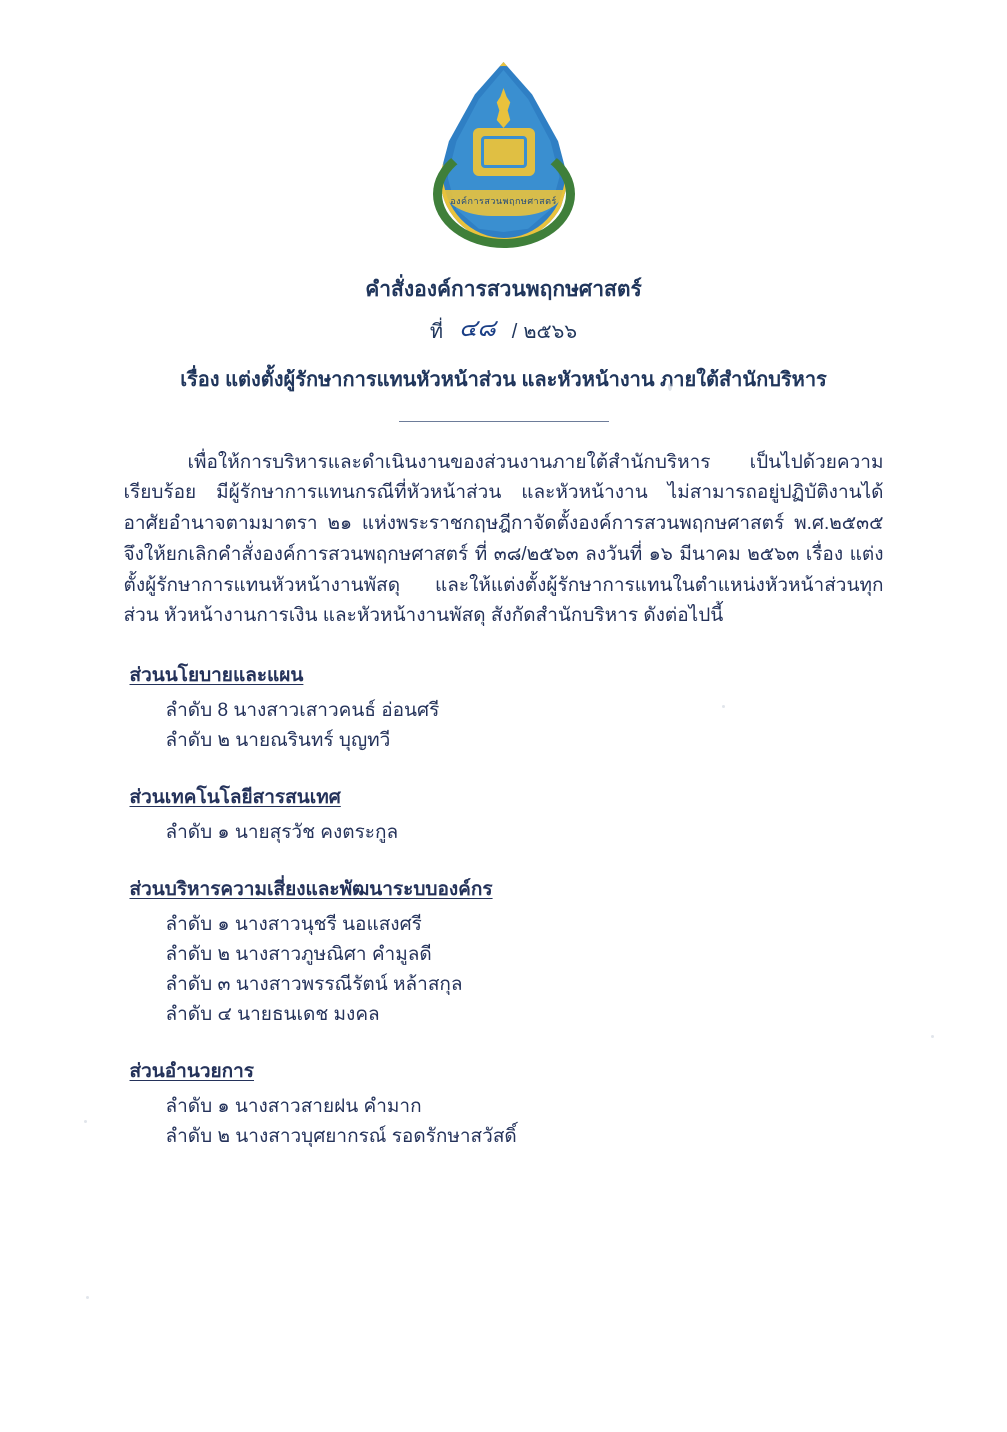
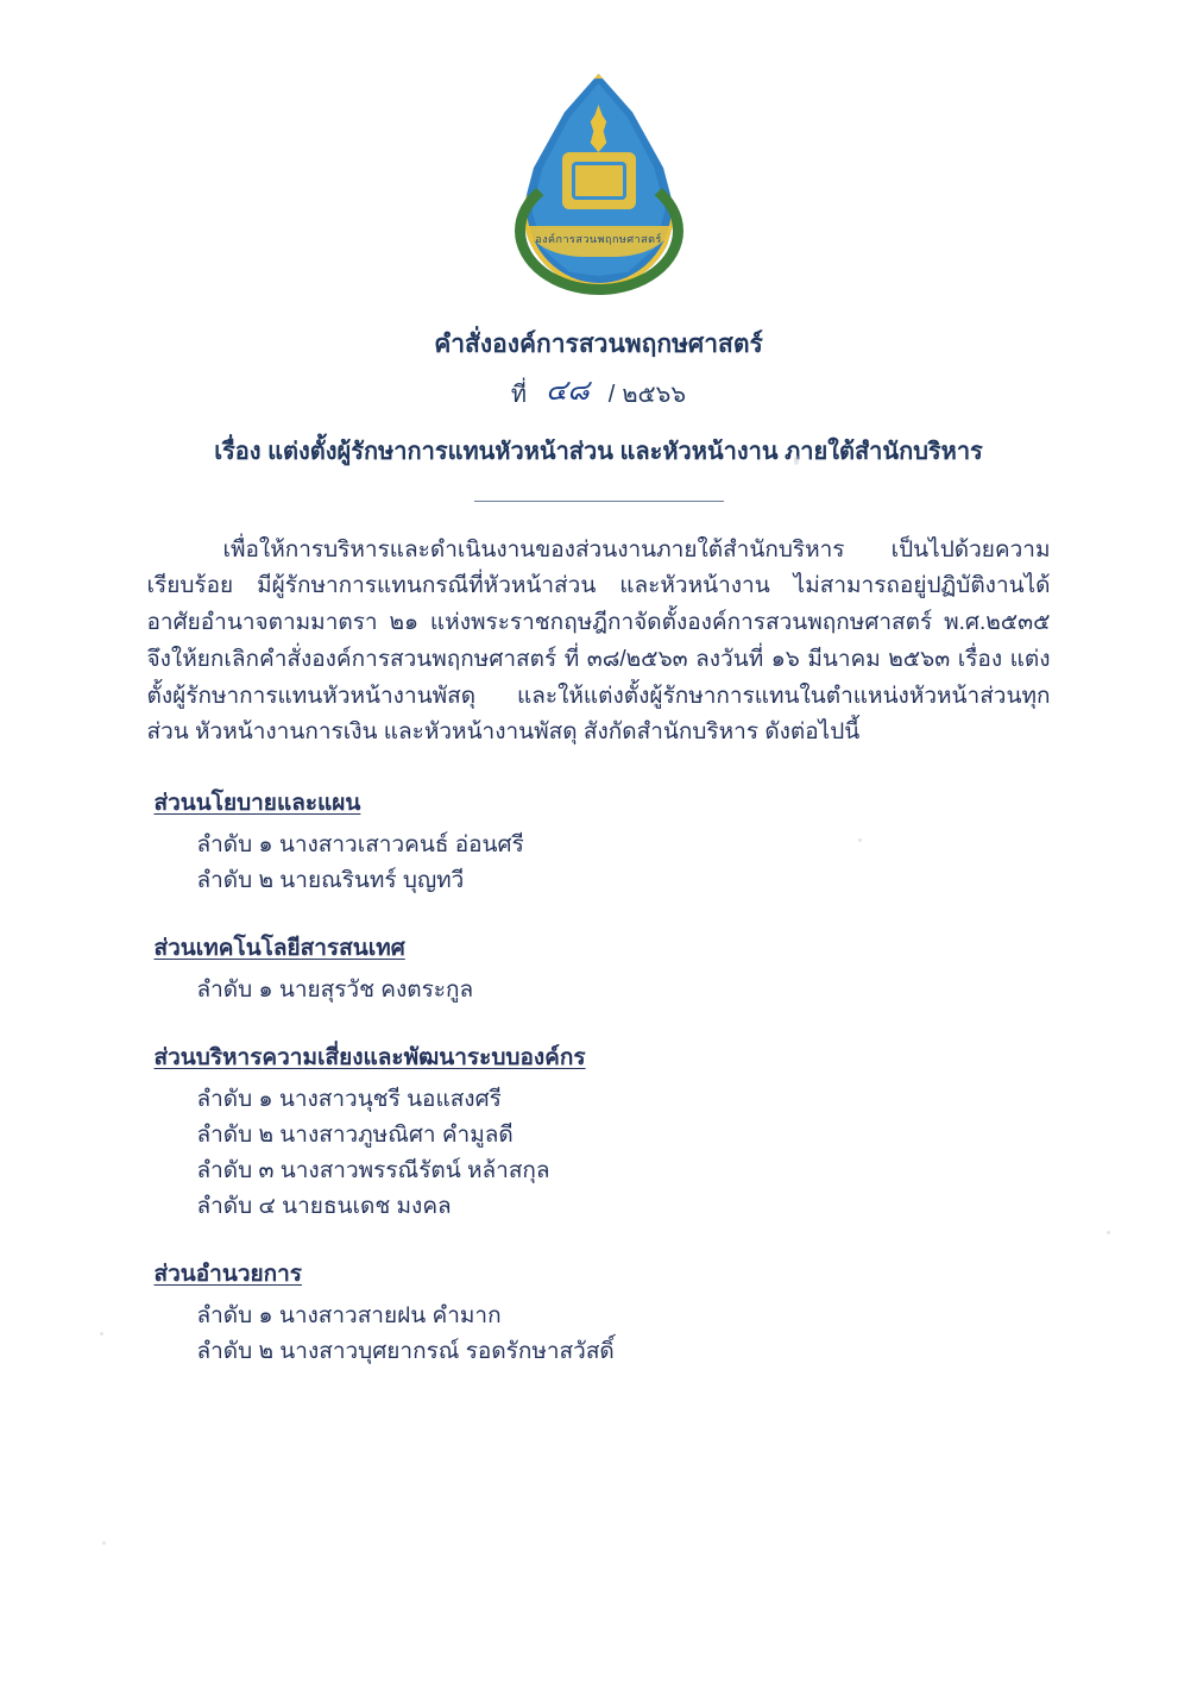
  องค์การสวนพฤกษศาสตร์
  คำสั่งองค์การสวนพฤกษศาสตร์
  ที่
  ๔๘
  /
  ๒๕๖๖
  เรื่อง แต่งตั้งผู้รักษาการแทนหัวหน้าส่วน และหัวหน้างาน ภายใต้สำนักบริหาร
  เพื่อให้การบริหารและดำเนินงานของส่วนงานภายใต้สำนักบริหาร เป็นไปด้วยความเรียบร้อย มีผู้รักษาการแทนกรณีที่หัวหน้าส่วน และหัวหน้างาน ไม่สามารถอยู่ปฏิบัติงานได้ อาศัยอำนาจตามมาตรา ๒๑ แห่งพระราชกฤษฎีกาจัดตั้งองค์การสวนพฤกษศาสตร์ พ.ศ.๒๕๓๕ จึงให้ยกเลิกคำสั่งองค์การสวนพฤกษศาสตร์ ที่ ๓๘/๒๕๖๓ ลงวันที่ ๑๖ มีนาคม ๒๕๖๓ เรื่อง แต่งตั้งผู้รักษาการแทนหัวหน้างานพัสดุ และให้แต่งตั้งผู้รักษาการแทนในตำแหน่งหัวหน้าส่วนทุกส่วน หัวหน้างานการเงิน และหัวหน้างานพัสดุ สังกัดสำนักบริหาร ดังต่อไปนี้
  ส่วนนโยบายและแผน
- ลำดับ 8 นางสาวเสาวคนธ์ อ่อนศรี
+ ลำดับ ๑ นางสาวเสาวคนธ์ อ่อนศรี
  ลำดับ ๒ นายณรินทร์ บุญทวี
  ส่วนเทคโนโลยีสารสนเทศ
  ลำดับ ๑ นายสุรวัช คงตระกูล
  ส่วนบริหารความเสี่ยงและพัฒนาระบบองค์กร
  ลำดับ ๑ นางสาวนุชรี นอแสงศรี
  ลำดับ ๒ นางสาวภูษณิศา คำมูลดี
  ลำดับ ๓ นางสาวพรรณีรัตน์ หล้าสกุล
  ลำดับ ๔ นายธนเดช มงคล
  ส่วนอำนวยการ
  ลำดับ ๑ นางสาวสายฝน คำมาก
  ลำดับ ๒ นางสาวบุศยากรณ์ รอดรักษาสวัสดิ์
